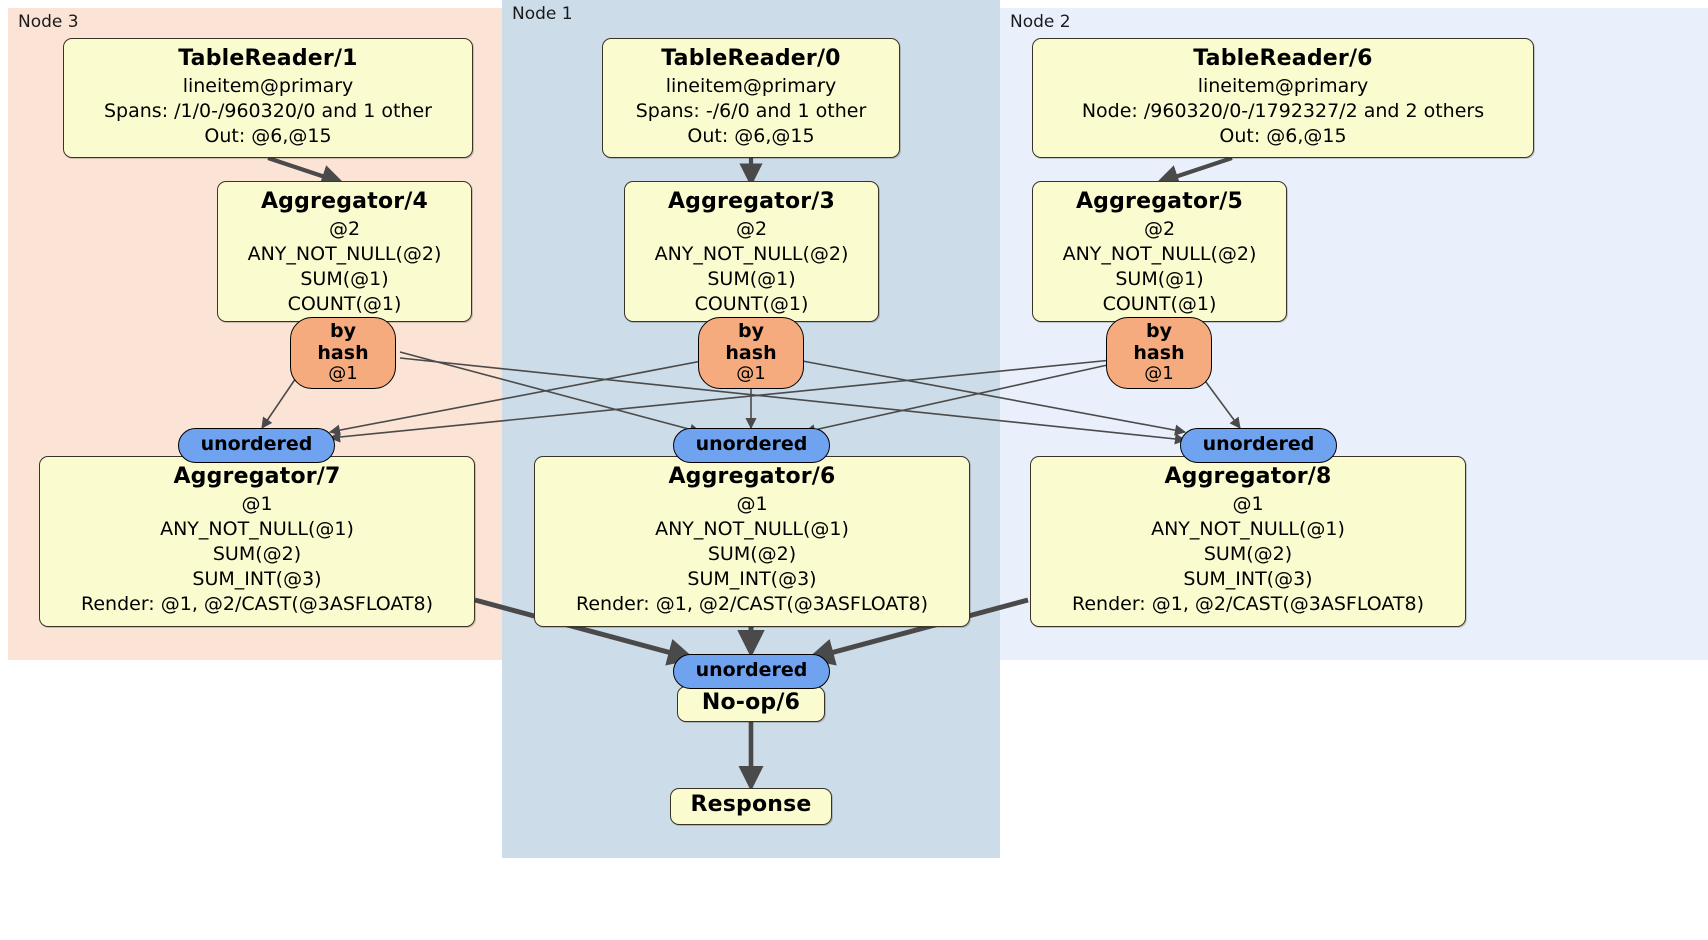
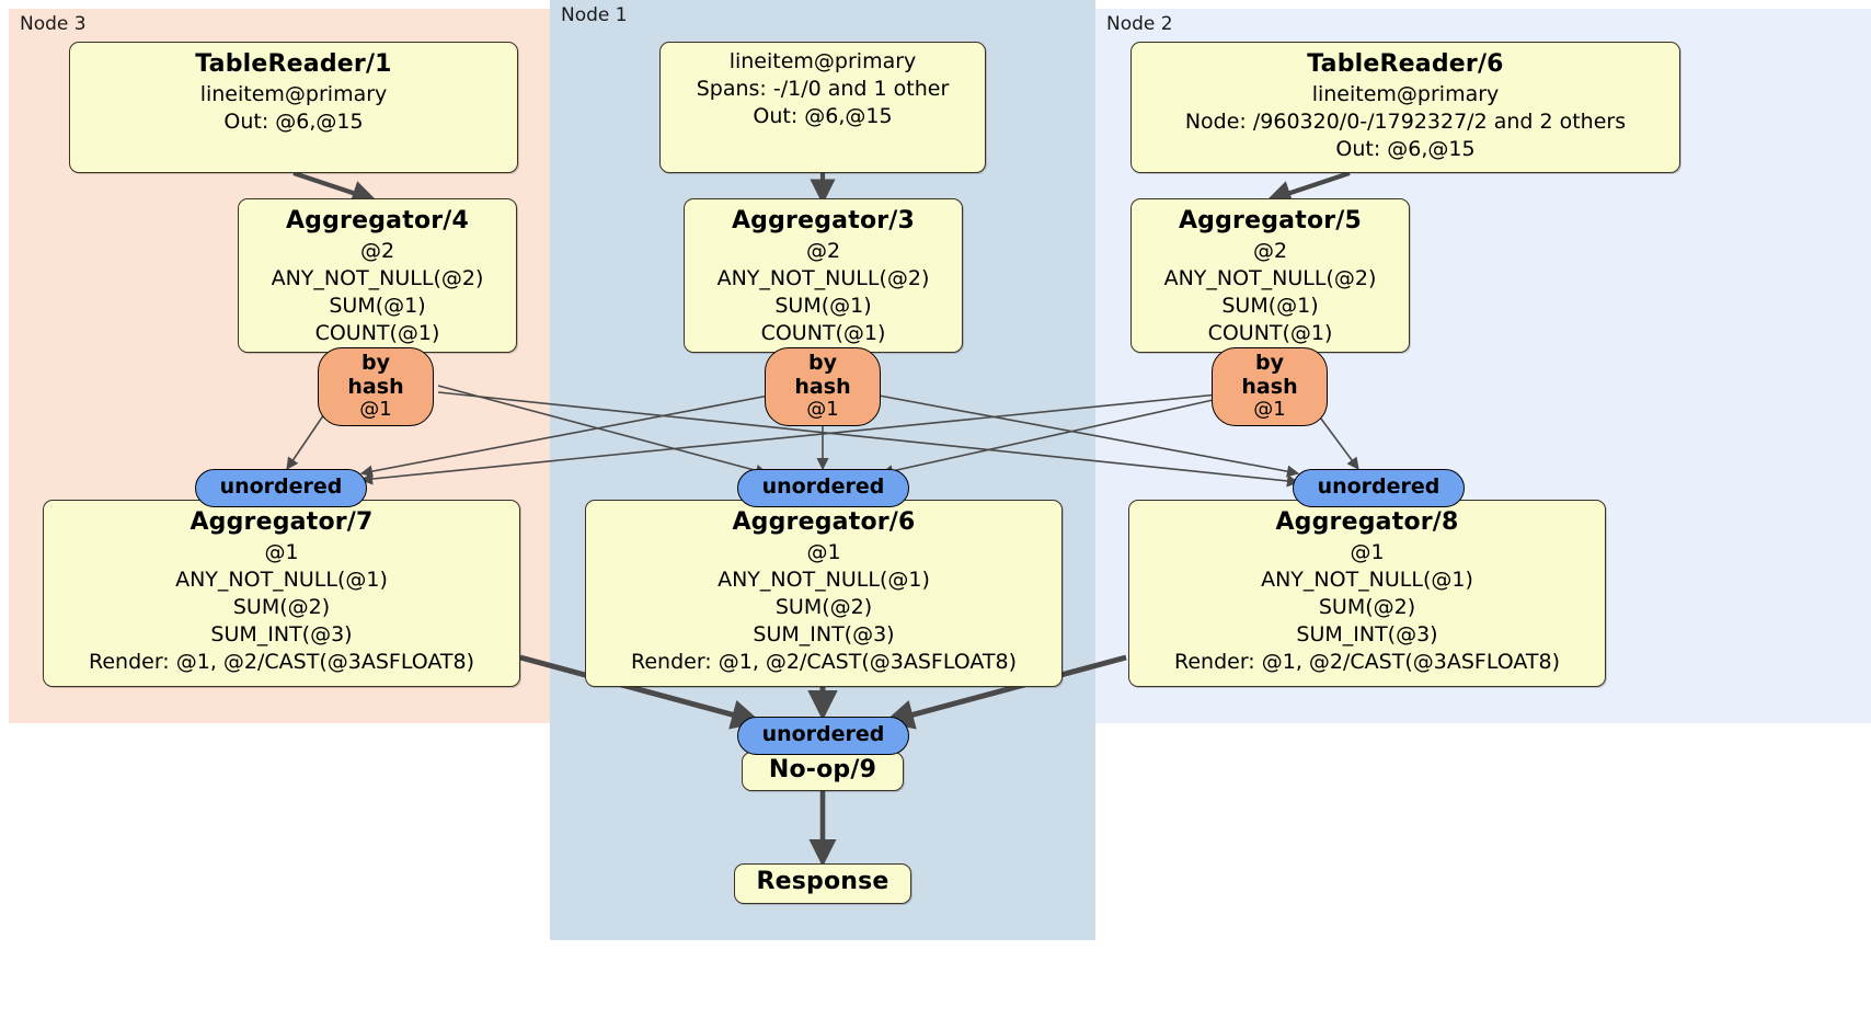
  Node 3
  Node 1
  Node 2
  TableReader/1
  lineitem@primary
- Spans: /1/0-/960320/0 and 1 other
  Out: @6,@15
- TableReader/0
  lineitem@primary
- Spans: -/6/0 and 1 other
+ Spans: -/1/0 and 1 other
  Out: @6,@15
  TableReader/6
  lineitem@primary
  Node: /960320/0-/1792327/2 and 2 others
  Out: @6,@15
  Aggregator/4
  @2
  ANY_NOT_NULL(@2)
  SUM(@1)
  COUNT(@1)
  Aggregator/3
  @2
  ANY_NOT_NULL(@2)
  SUM(@1)
  COUNT(@1)
  Aggregator/5
  @2
  ANY_NOT_NULL(@2)
  SUM(@1)
  COUNT(@1)
  by hash
  @1
  by hash
  @1
  by hash
  @1
  unordered
  unordered
  unordered
  Aggregator/7
  @1
  ANY_NOT_NULL(@1)
  SUM(@2)
  SUM_INT(@3)
  Render: @1, @2/CAST(@3ASFLOAT8)
  Aggregator/6
  @1
  ANY_NOT_NULL(@1)
  SUM(@2)
  SUM_INT(@3)
  Render: @1, @2/CAST(@3ASFLOAT8)
  Aggregator/8
  @1
  ANY_NOT_NULL(@1)
  SUM(@2)
  SUM_INT(@3)
  Render: @1, @2/CAST(@3ASFLOAT8)
  unordered
- No-op/6
+ No-op/9
  Response
